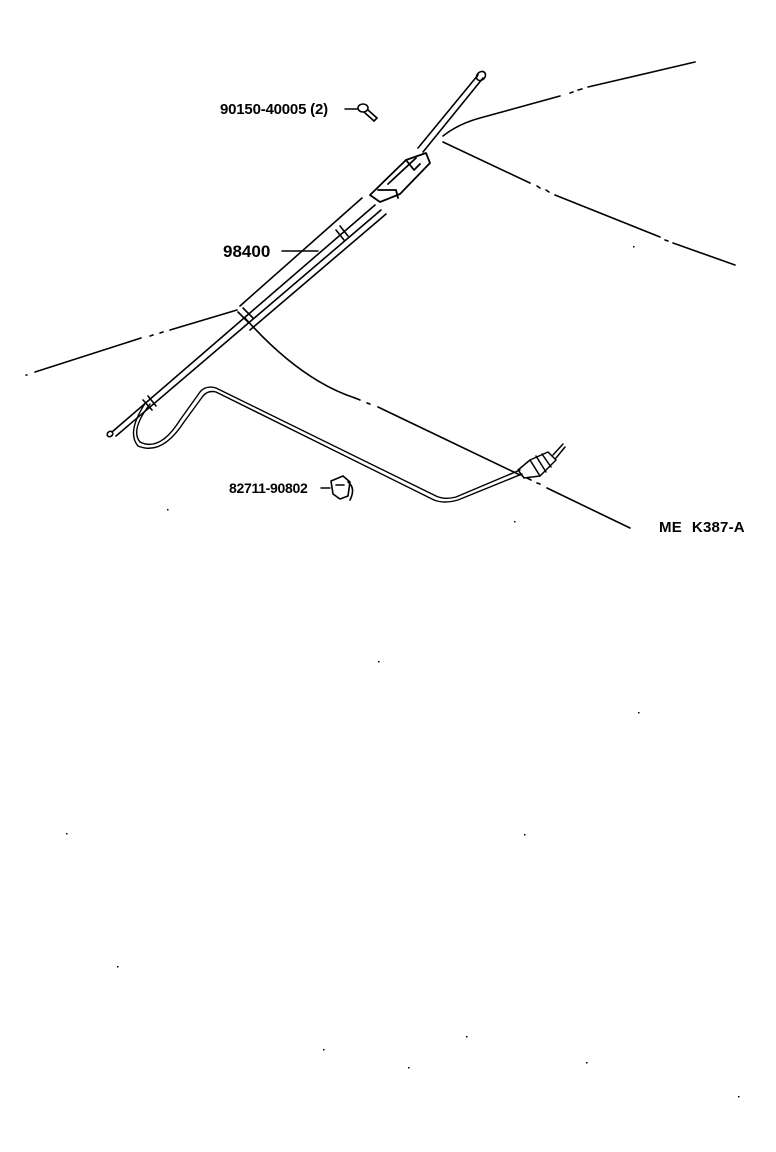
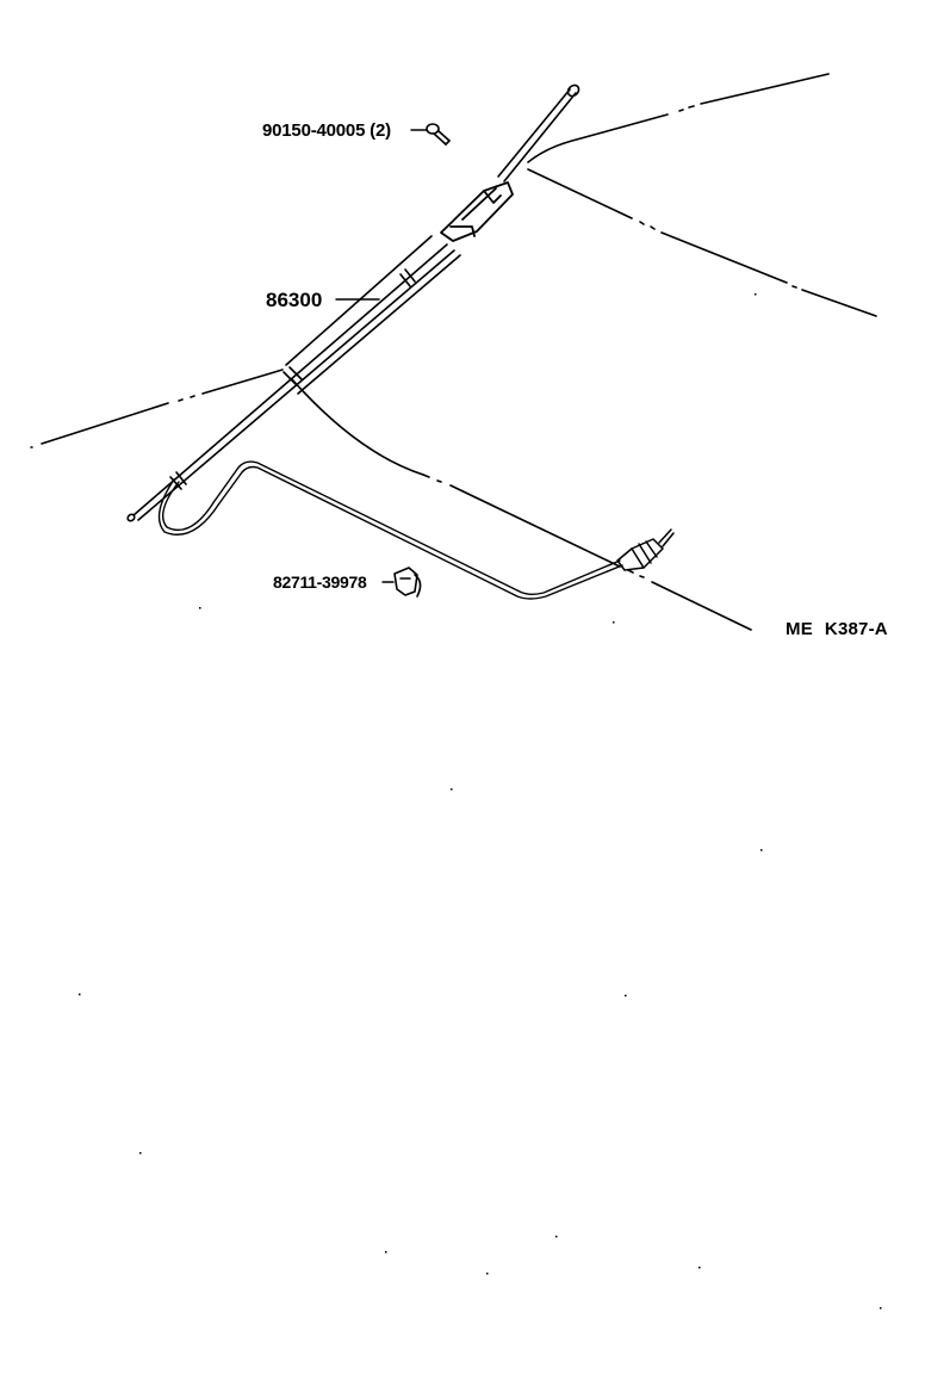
  90150-40005 (2)
- 98400
+ 86300
- 82711-90802
+ 82711-39978
  ME K387-A
